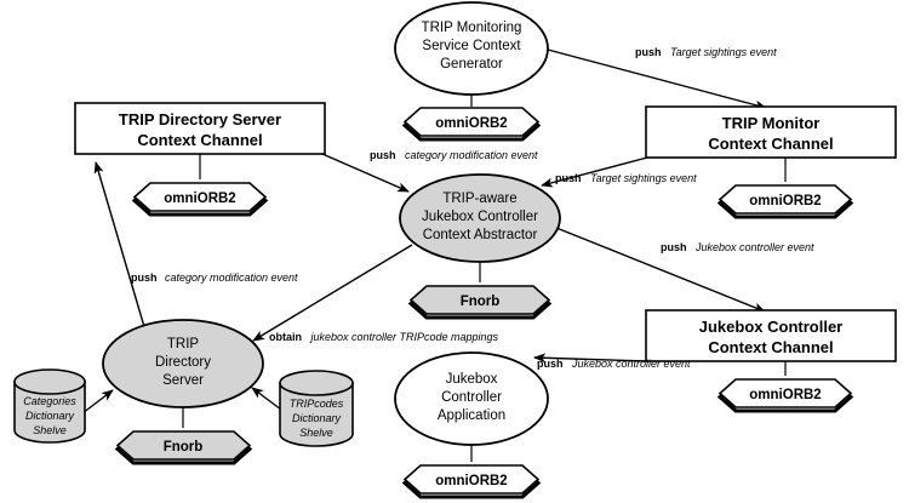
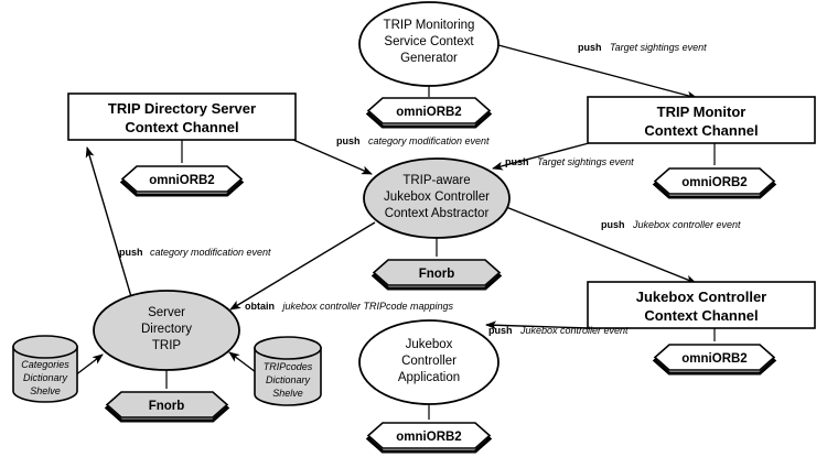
  TRIP Monitoring
  Service Context
  Generator
  omniORB2
  TRIP Directory Server
  Context Channel
  omniORB2
  TRIP Monitor
  Context Channel
  omniORB2
  TRIP-aware
  Jukebox Controller
  Context Abstractor
  Fnorb
  Jukebox Controller
  Context Channel
  omniORB2
  Jukebox
  Controller
  Application
  omniORB2
- TRIP
+ Server
  Directory
- Server
+ TRIP
  Fnorb
  Categories
  Dictionary
  Shelve
  TRIPcodes
  Dictionary
  Shelve
  push Target sightings event
  push category modification event
  push Target sightings event
  push Jukebox controller event
  push Jukebox controller event
  obtain jukebox controller TRIPcode mappings
  push category modification event
